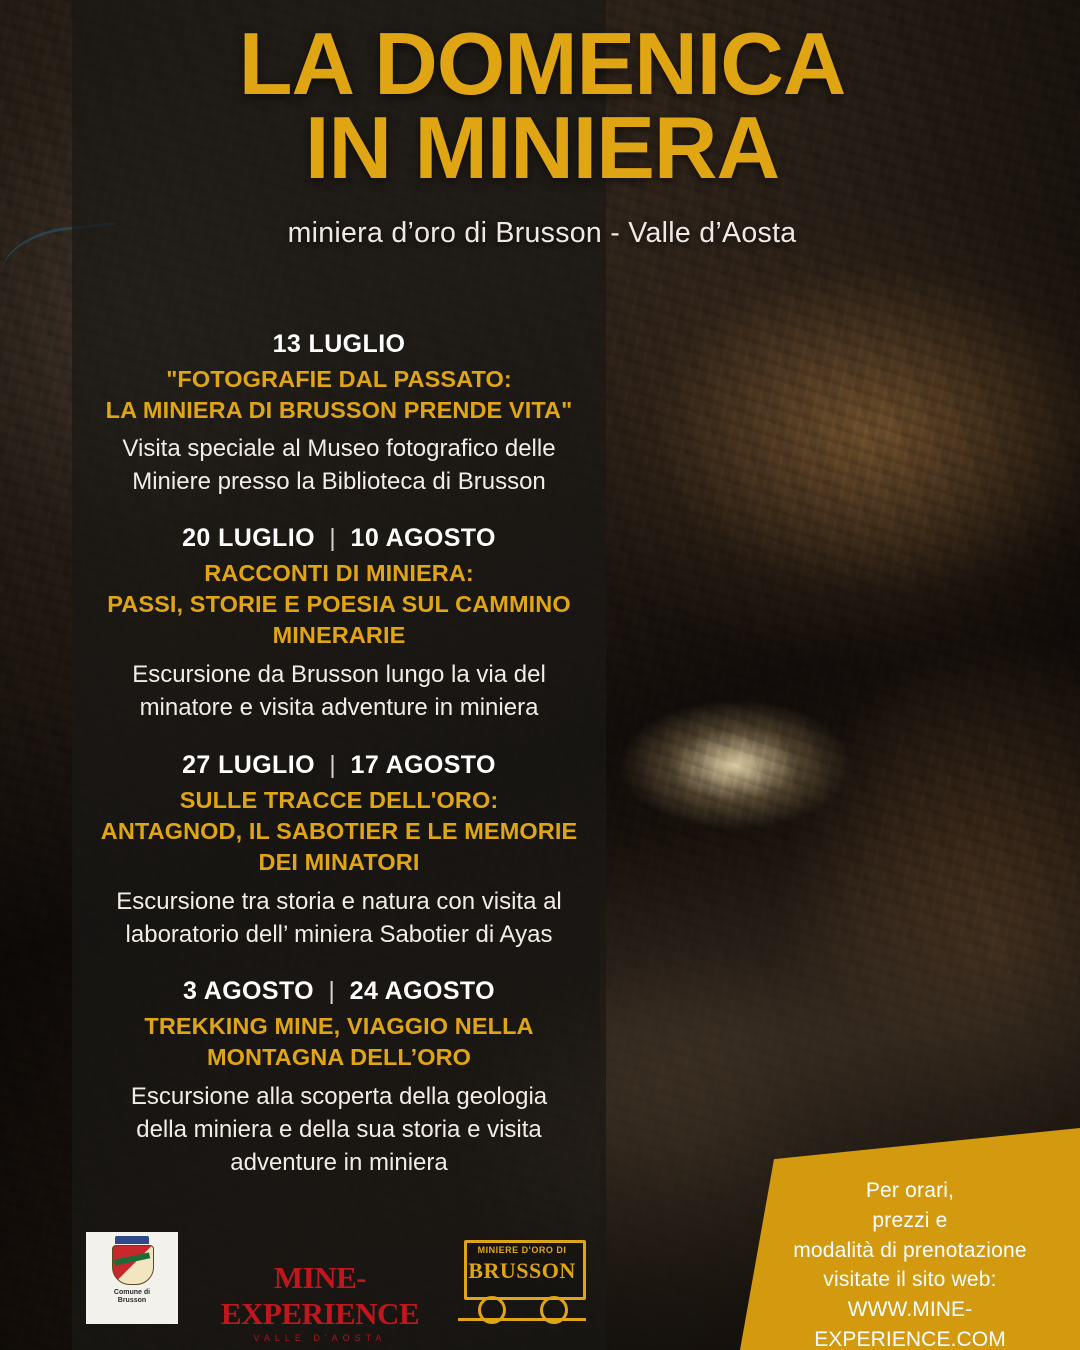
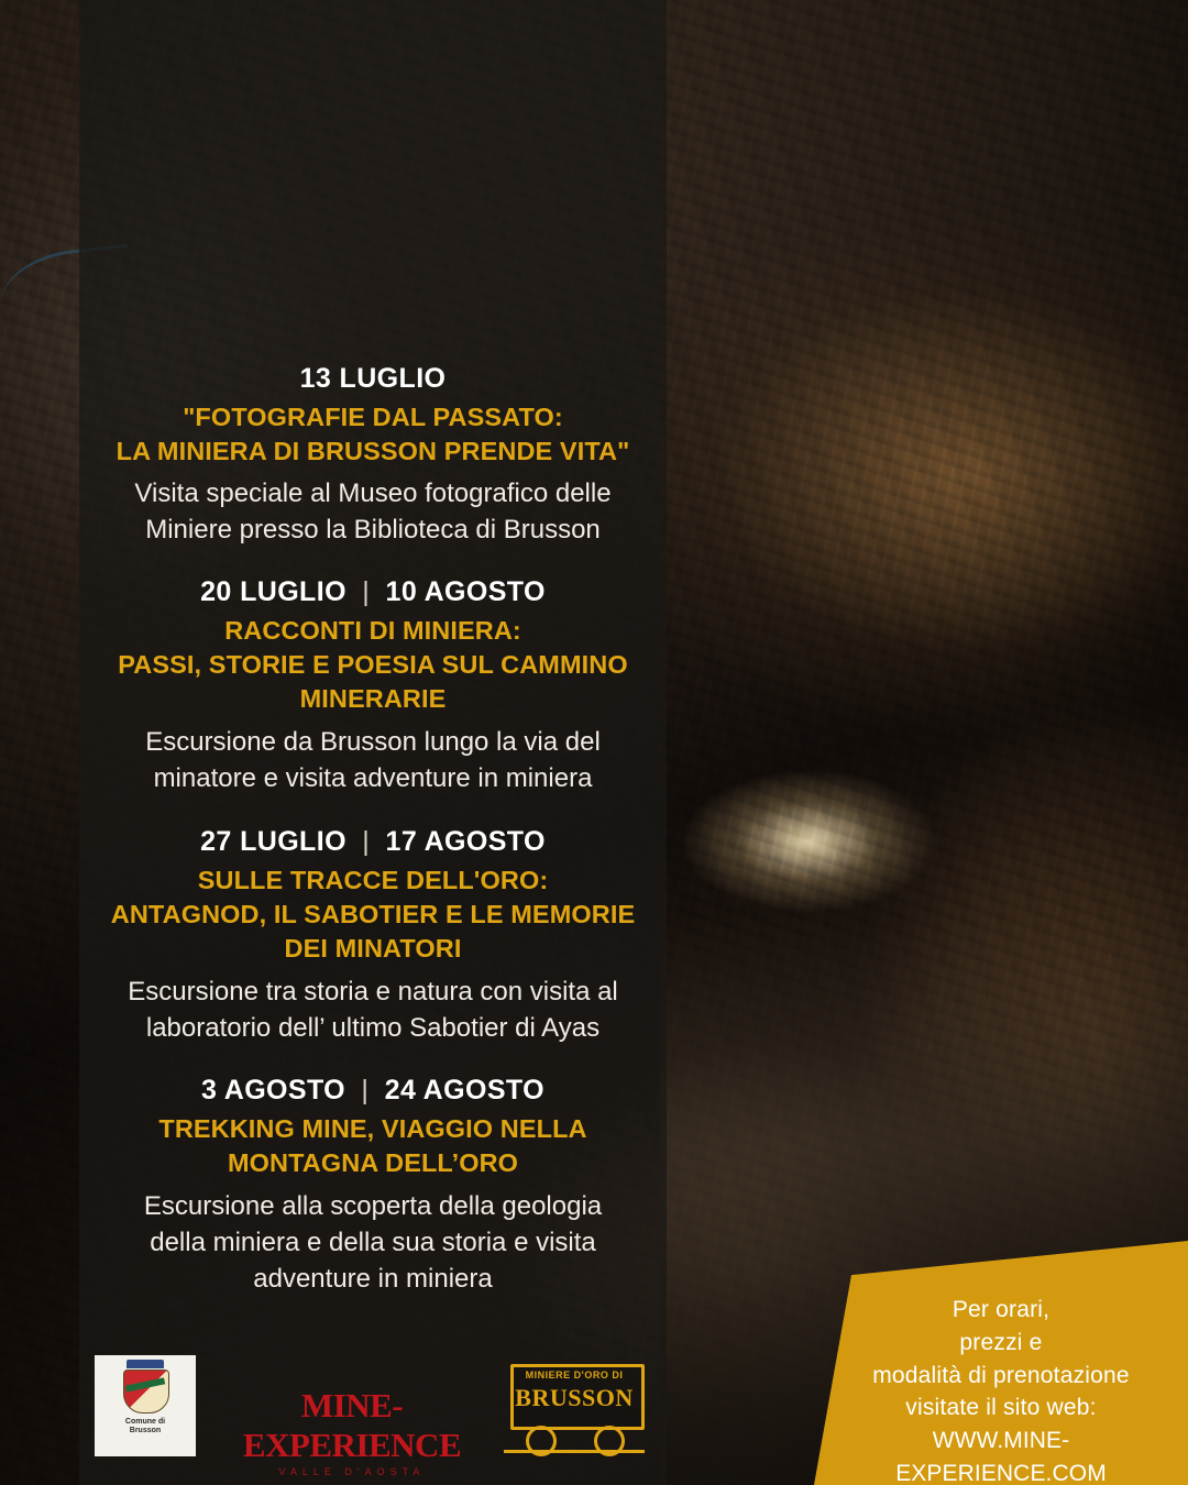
- LA DOMENICA
- IN MINIERA
- miniera d’oro di Brusson - Valle d’Aosta
  13 LUGLIO
  "FOTOGRAFIE DAL PASSATO:
  LA MINIERA DI BRUSSON PRENDE VITA"
  Visita speciale al Museo fotografico delle
  Miniere presso la Biblioteca di Brusson
  20 LUGLIO | 10 AGOSTO
  RACCONTI DI MINIERA:
  PASSI, STORIE E POESIA SUL CAMMINO
  MINERARIE
  Escursione da Brusson lungo la via del
  minatore e visita adventure in miniera
  27 LUGLIO | 17 AGOSTO
  SULLE TRACCE DELL'ORO:
  ANTAGNOD, IL SABOTIER E LE MEMORIE
  DEI MINATORI
  Escursione tra storia e natura con visita al
- laboratorio dell’ miniera Sabotier di Ayas
+ laboratorio dell’ ultimo Sabotier di Ayas
  3 AGOSTO | 24 AGOSTO
  TREKKING MINE, VIAGGIO NELLA
  MONTAGNA DELL’ORO
  Escursione alla scoperta della geologia
  della miniera e della sua storia e visita
  adventure in miniera
  MINE-EXPERIENCE
  VALLE D'AOSTA
  MINIERE D'ORO DI
  BRUSSON
  Per orari,
  prezzi e
  modalità di prenotazione
  visitate il sito web:
  WWW.MINE-EXPERIENCE.COM
